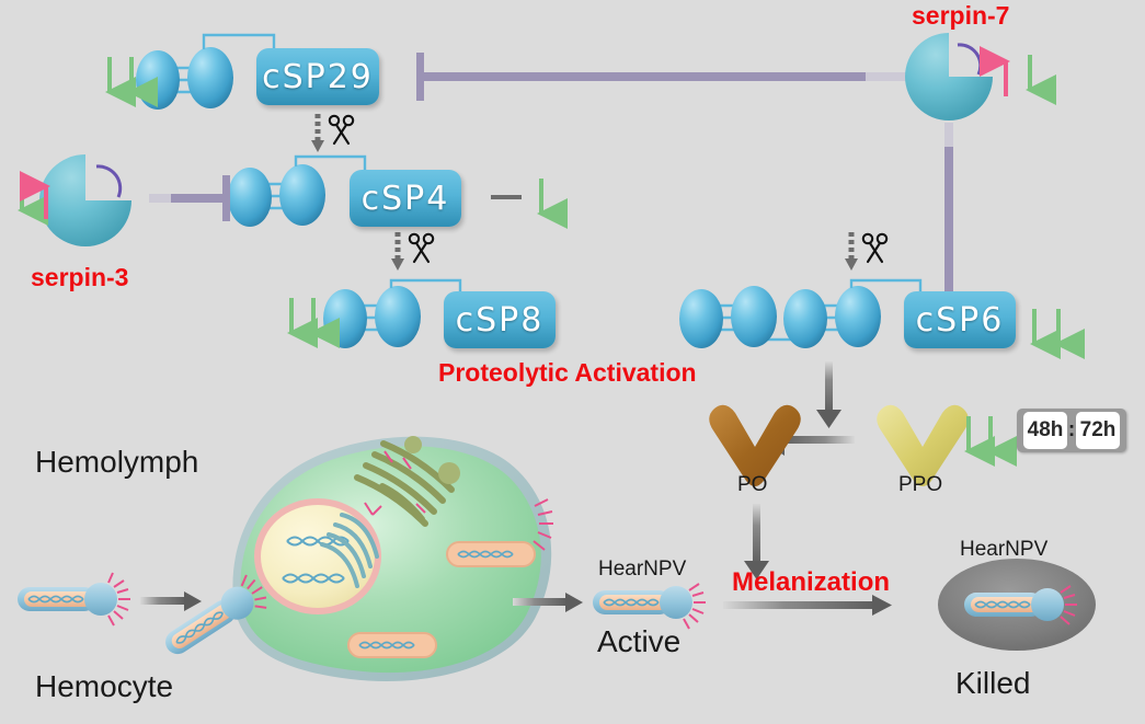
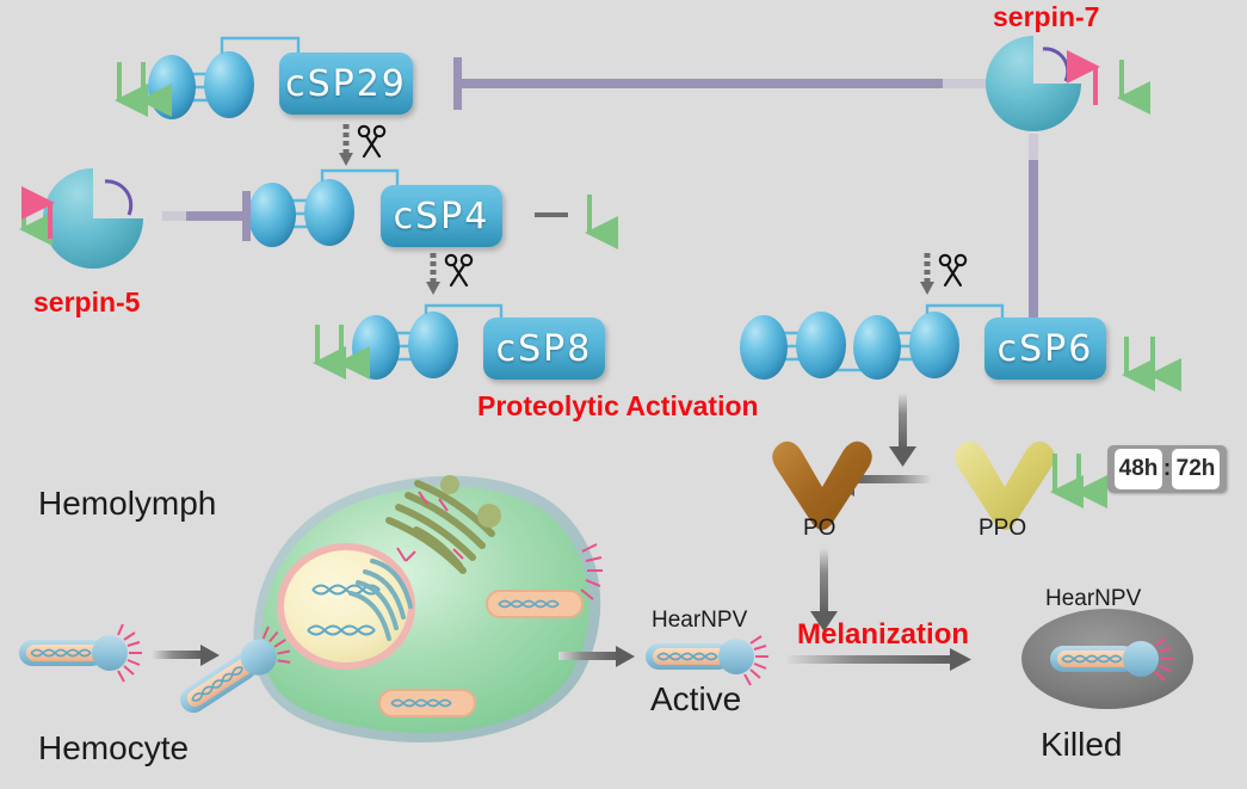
  cSP29
  cSP4
  cSP8
  cSP6
- serpin-3
+ serpin-5
  serpin-7
  Proteolytic Activation
  PO
  PPO
  Melanization
  48h
  :
  72h
  Hemolymph
  Hemocyte
  HearNPV
  Active
  HearNPV
  Killed
